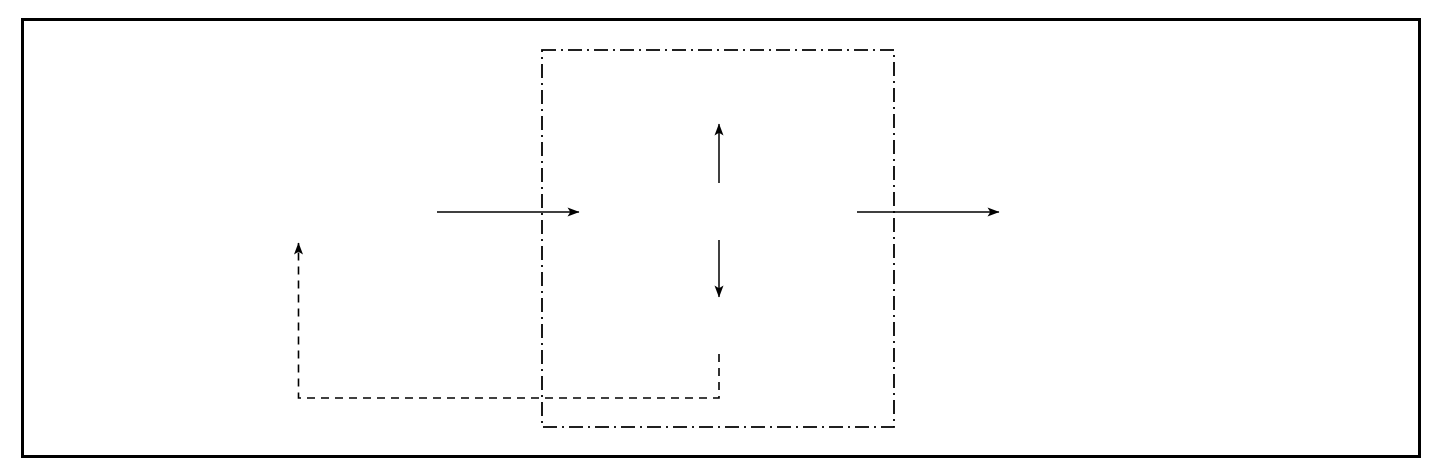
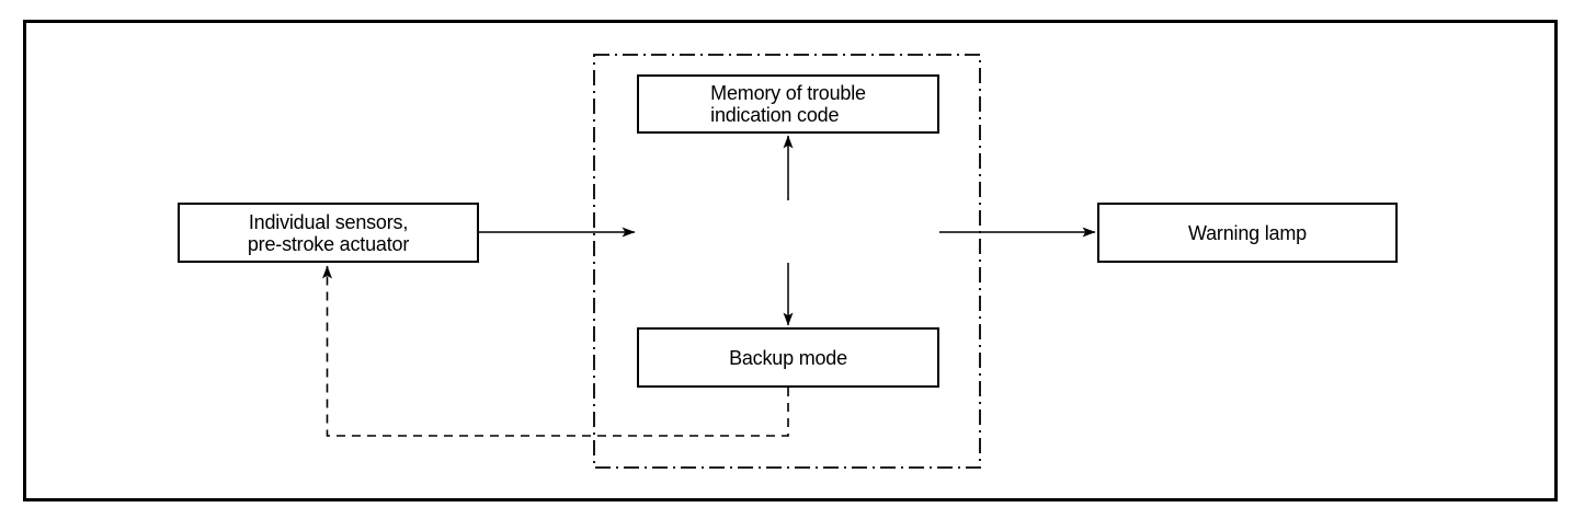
+ Individual sensors,
+ pre-stroke actuator
+ Memory of trouble
+ indication code
+ Backup mode
+ Warning lamp
